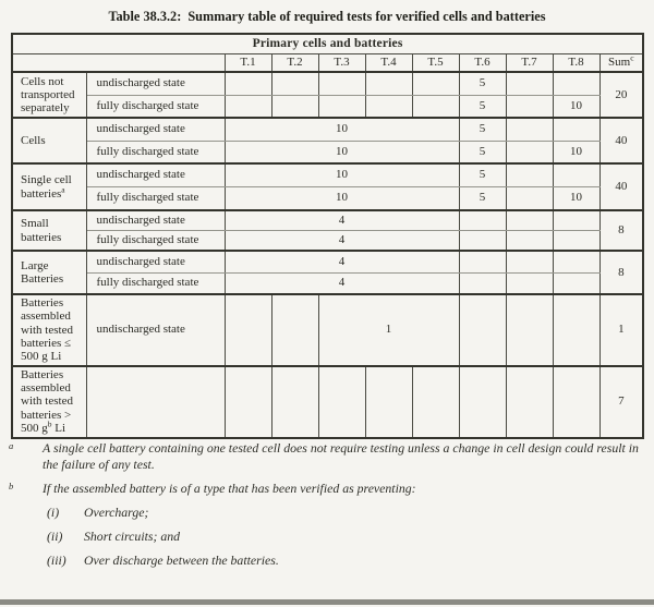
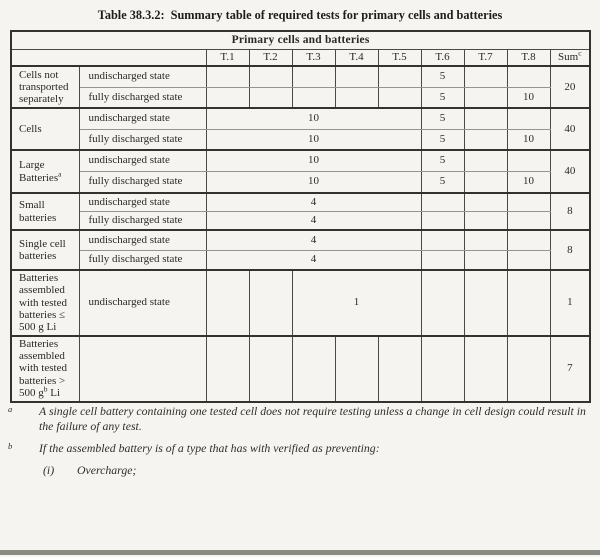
- Table 38.3.2: Summary table of required tests for verified cells and batteries
+ Table 38.3.2: Summary table of required tests for primary cells and batteries
  Primary cells and batteries
  	T.1	T.2	T.3	T.4	T.5	T.6	T.7	T.8	Sumc
  Cells not transported separately	undischarged state						5			20
  fully discharged state						5		10
  Cells	undischarged state	10	5			40
  fully discharged state	10	5		10
- Single cell batteriesa	undischarged state	10	5			40
+ Large Batteriesa	undischarged state	10	5			40
  fully discharged state	10	5		10
  Small batteries	undischarged state	4				8
  fully discharged state	4
- Large Batteries	undischarged state	4				8
+ Single cell batteries	undischarged state	4				8
  fully discharged state	4
  Batteries assembled with tested batteries ≤ 500 g Li	undischarged state			1				1
  Batteries assembled with tested batteries > 500 gb Li										7
  a
  A single cell battery containing one tested cell does not require testing unless a change in cell design could result in the failure of any test.
  b
- If the assembled battery is of a type that has been verified as preventing:
+ If the assembled battery is of a type that has with verified as preventing:
  (i)
  Overcharge;
- (ii)
- Short circuits; and
- (iii)
- Over discharge between the batteries.
